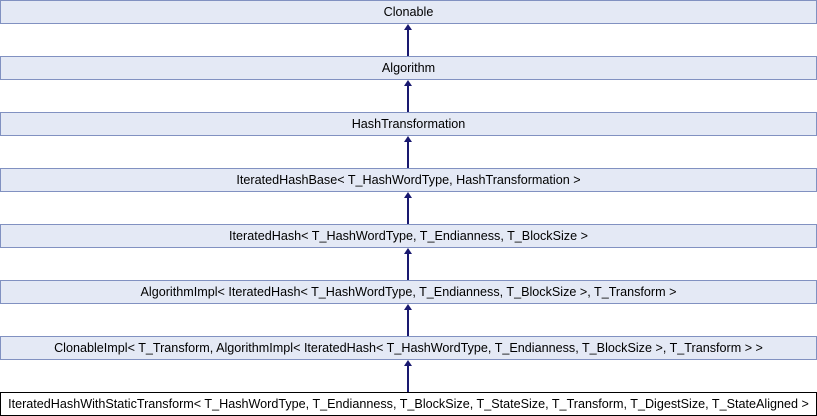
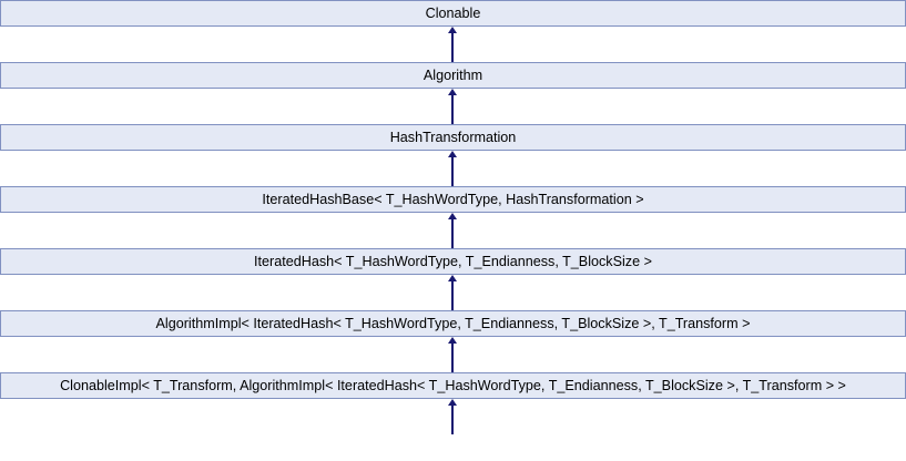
  Clonable
  Algorithm
  HashTransformation
  IteratedHashBase< T_HashWordType, HashTransformation >
  IteratedHash< T_HashWordType, T_Endianness, T_BlockSize >
  AlgorithmImpl< IteratedHash< T_HashWordType, T_Endianness, T_BlockSize >, T_Transform >
  ClonableImpl< T_Transform, AlgorithmImpl< IteratedHash< T_HashWordType, T_Endianness, T_BlockSize >, T_Transform > >
- IteratedHashWithStaticTransform< T_HashWordType, T_Endianness, T_BlockSize, T_StateSize, T_Transform, T_DigestSize, T_StateAligned >
